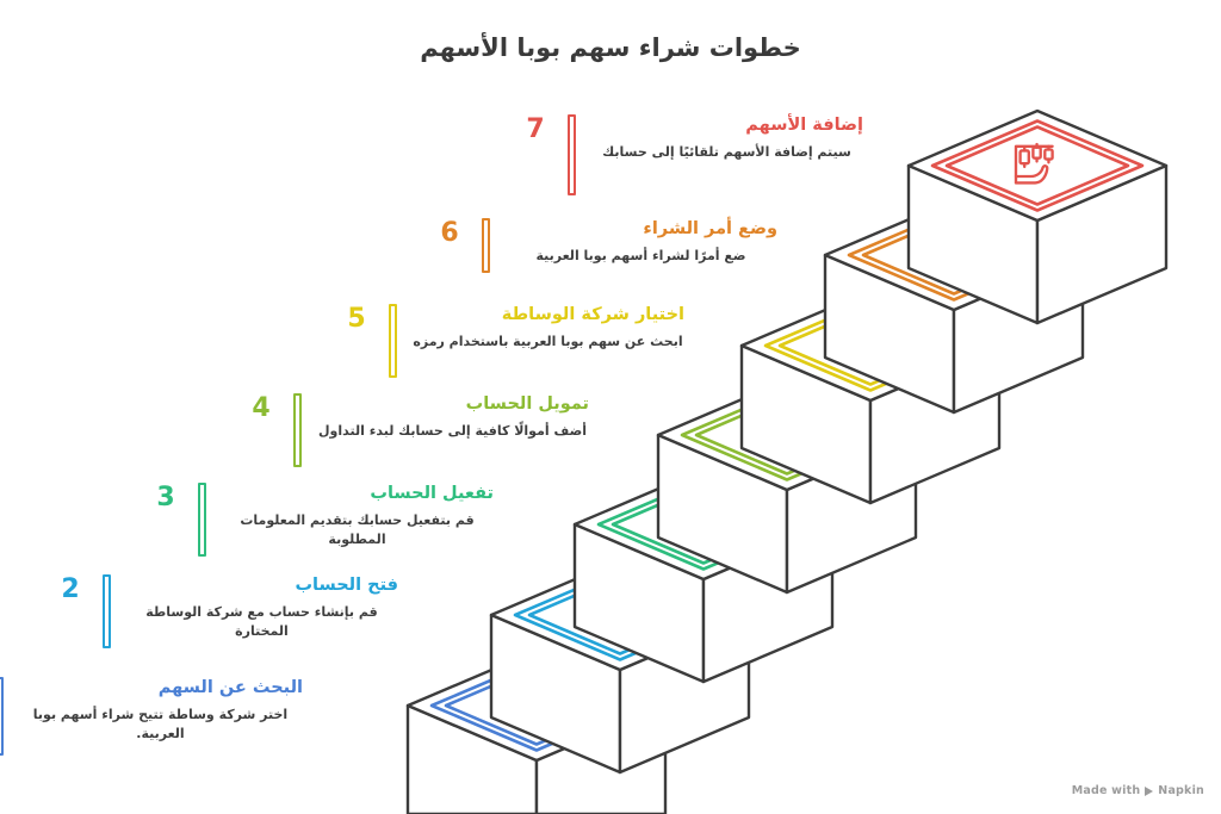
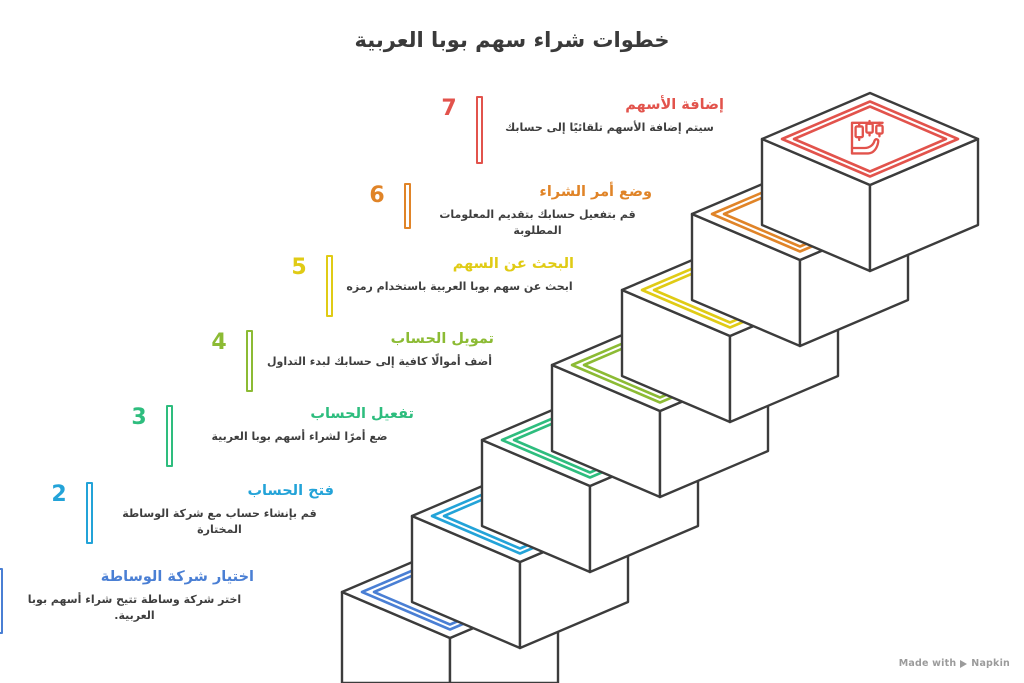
- خطوات شراء سهم بوبا الأسهم
+ خطوات شراء سهم بوبا العربية
  7
  إضافة الأسهم
  سيتم إضافة الأسهم تلقائيًا إلى حسابك
  6
  وضع أمر الشراء
- ضع أمرًا لشراء أسهم بوبا العربية
+ قم بتفعيل حسابك بتقديم المعلومات المطلوبة
  5
- اختيار شركة الوساطة
+ البحث عن السهم
  ابحث عن سهم بوبا العربية باستخدام رمزه
  4
  تمويل الحساب
  أضف أموالًا كافية إلى حسابك لبدء التداول
  3
  تفعيل الحساب
- قم بتفعيل حسابك بتقديم المعلومات المطلوبة
+ ضع أمرًا لشراء أسهم بوبا العربية
  2
  فتح الحساب
  قم بإنشاء حساب مع شركة الوساطة المختارة
- البحث عن السهم
+ اختيار شركة الوساطة
  اختر شركة وساطة تتيح شراء أسهم بوبا العربية.
  Made with
  Napkin
